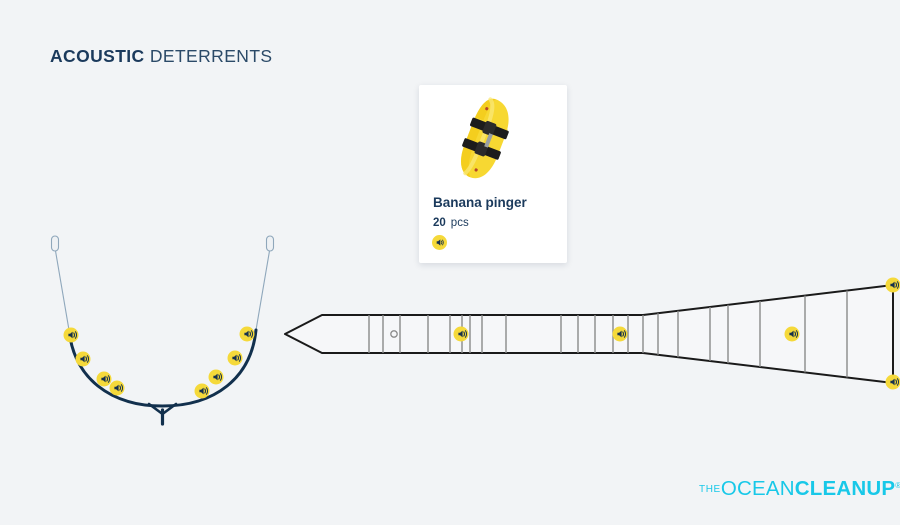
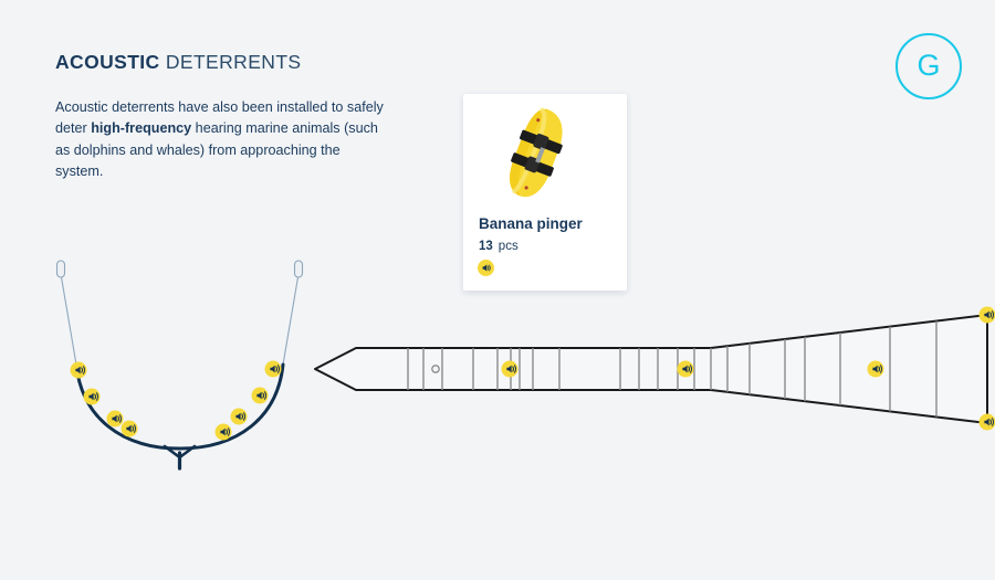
  ACOUSTIC DETERRENTS
+ Acoustic deterrents have also been installed to safely deter high-frequency hearing marine animals (such as dolphins and whales) from approaching the system.
+ G
  Banana pinger
- 20 pcs
+ 13 pcs
- THEOCEANCLEANUP®
